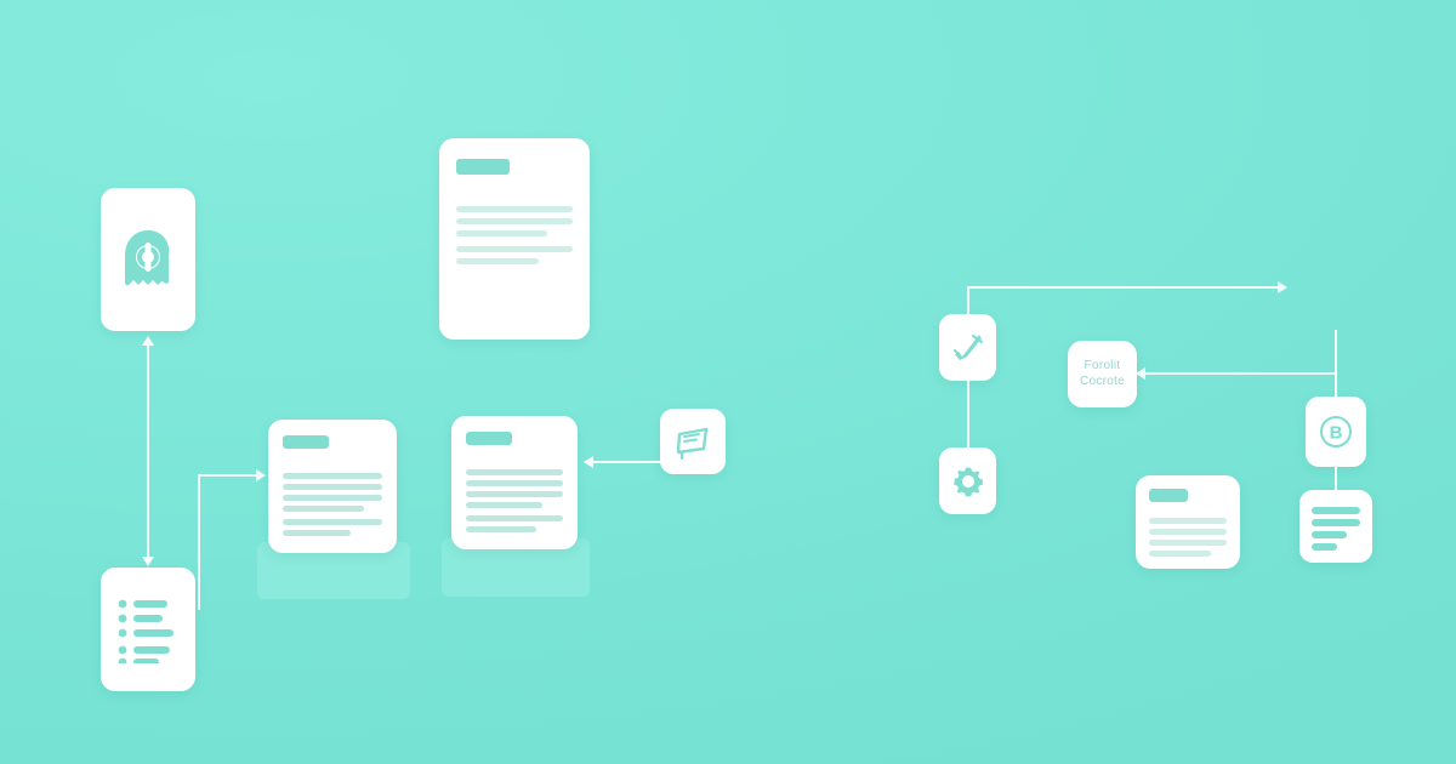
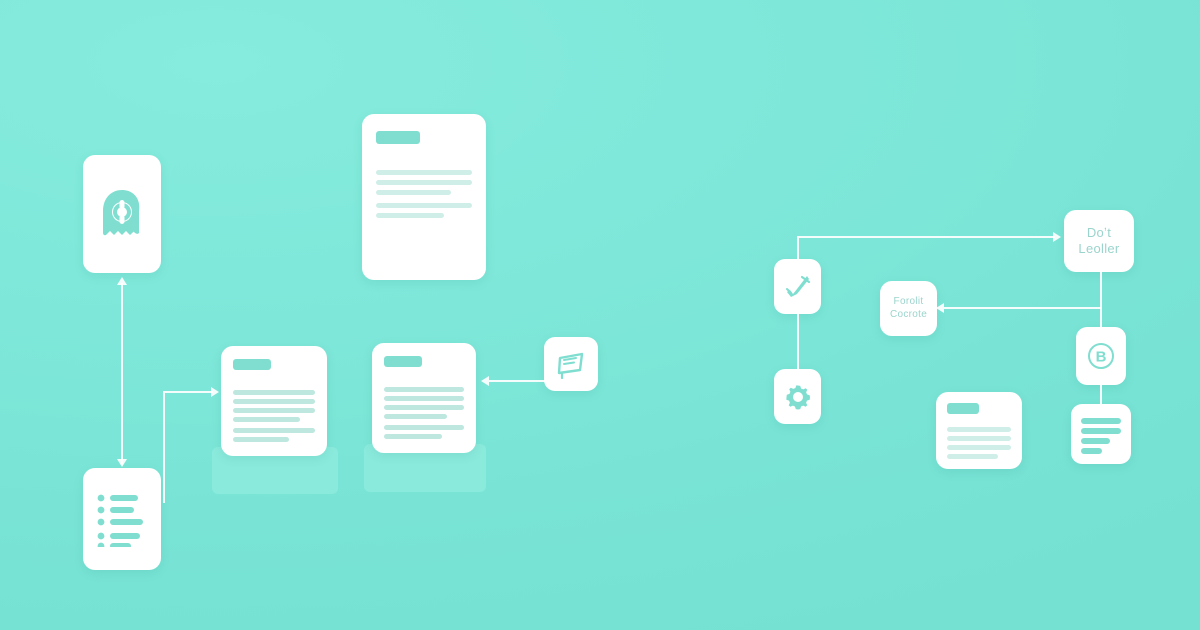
+ Doʼt
+ Leoller
  Forolit
  Cocrote
  B
